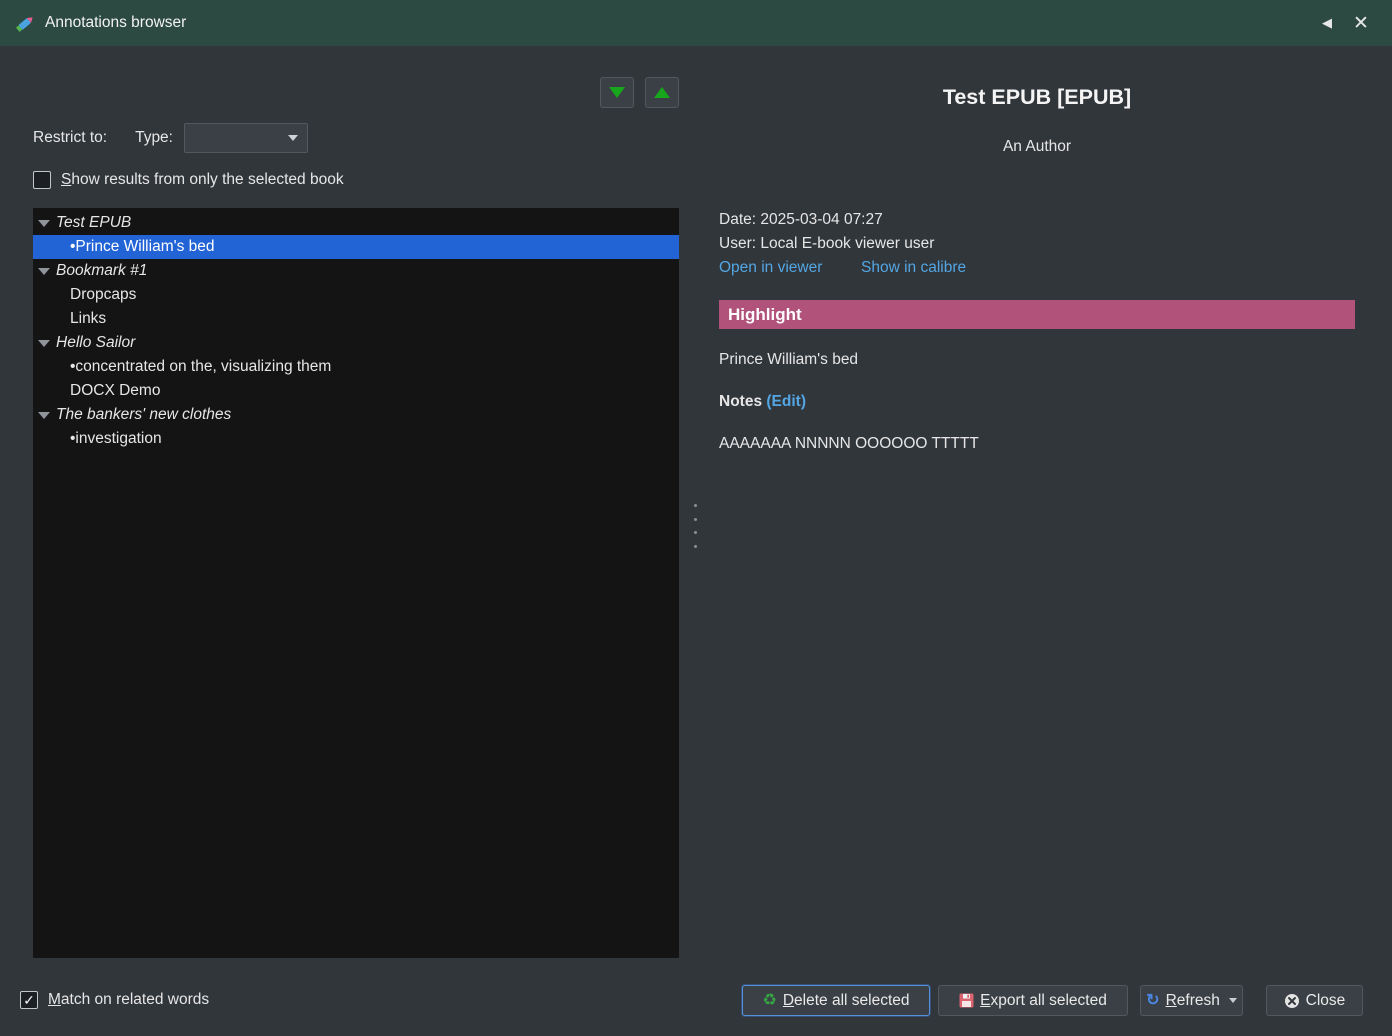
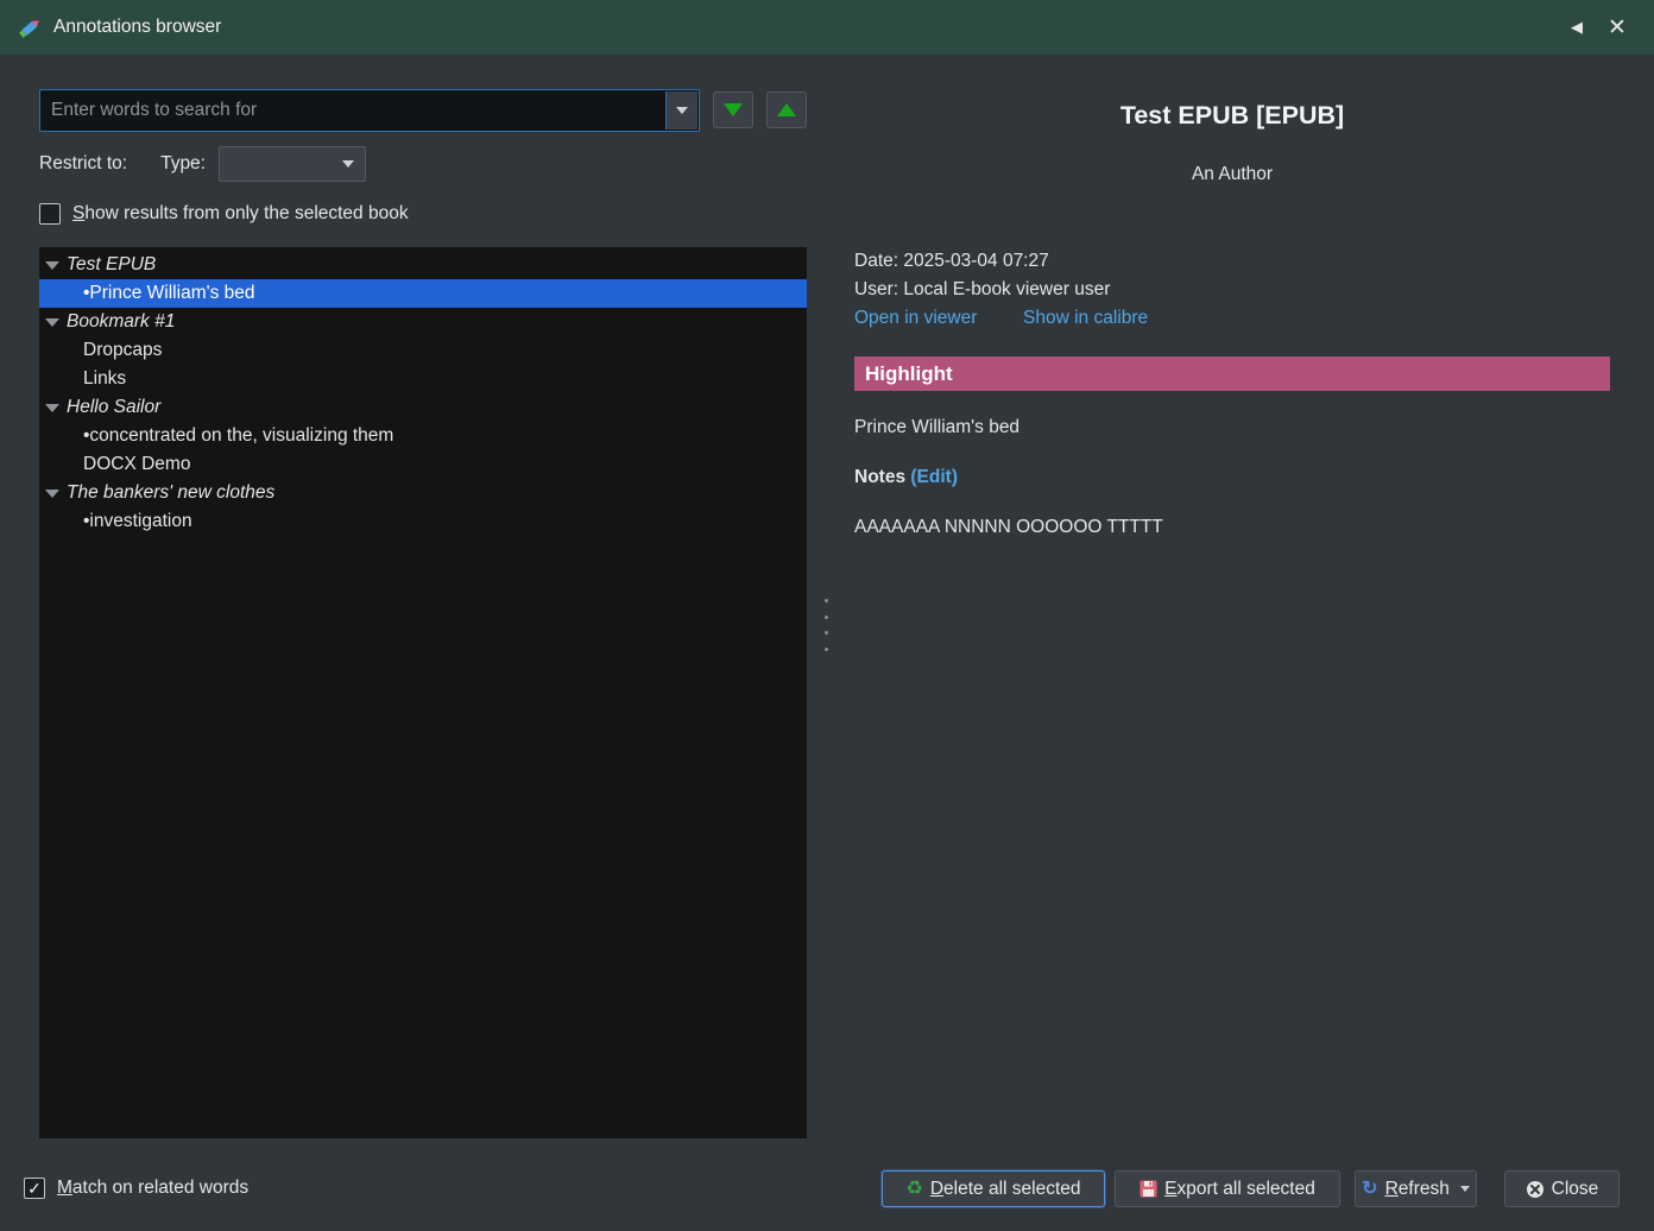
  Annotations browser
  ◀
  ✕
+ Enter words to search for
  Restrict to:
  Type:
  Show results from only the selected book
  Test EPUB
  •Prince William's bed
  Bookmark #1
  Dropcaps
  Links
  Hello Sailor
  •concentrated on the, visualizing them
  DOCX Demo
  The bankers' new clothes
  •investigation
  ✓
  Match on related words
  Test EPUB [EPUB]
  An Author
  Date: 2025-03-04 07:27
  User: Local E-book viewer user
  Open in viewer
  Show in calibre
  Highlight
  Prince William's bed
  Notes (Edit)
  AAAAAAA NNNNN OOOOOO TTTTT
  ♻
  Delete all selected
  Export all selected
  ↻
  Refresh
  Close
